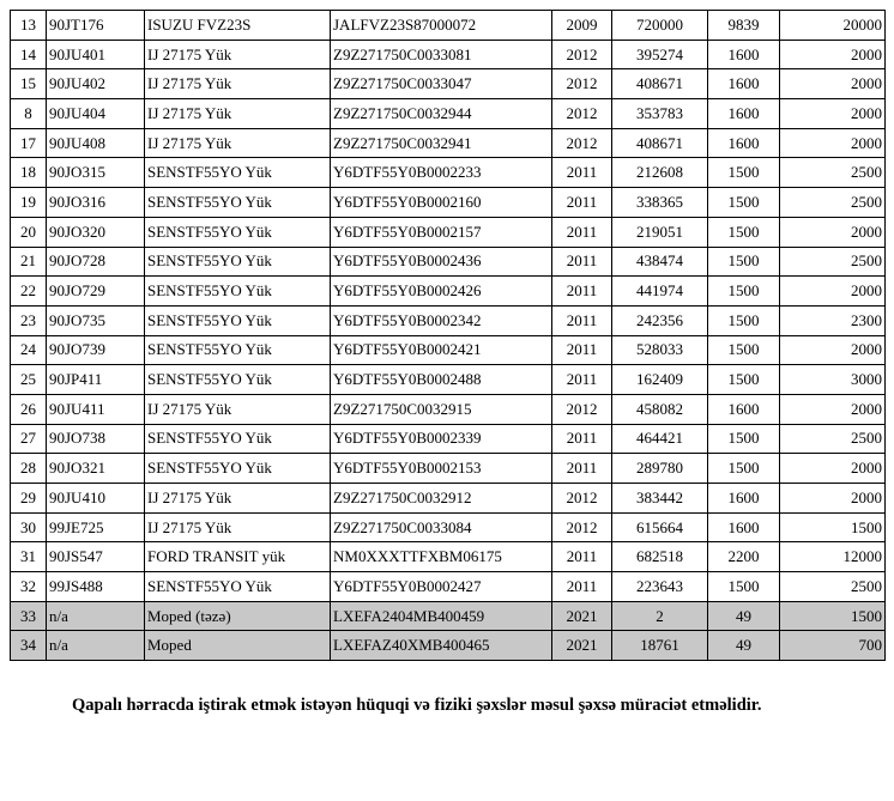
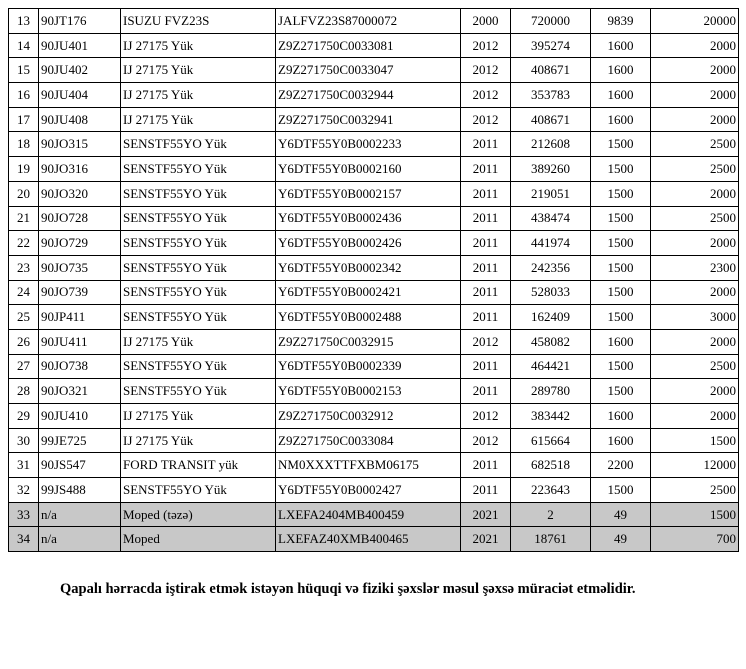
- 13	90JT176	ISUZU FVZ23S	JALFVZ23S87000072	2009	720000	9839	20000
+ 13	90JT176	ISUZU FVZ23S	JALFVZ23S87000072	2000	720000	9839	20000
  14	90JU401	IJ 27175 Yük	Z9Z271750C0033081	2012	395274	1600	2000
  15	90JU402	IJ 27175 Yük	Z9Z271750C0033047	2012	408671	1600	2000
- 8	90JU404	IJ 27175 Yük	Z9Z271750C0032944	2012	353783	1600	2000
+ 16	90JU404	IJ 27175 Yük	Z9Z271750C0032944	2012	353783	1600	2000
  17	90JU408	IJ 27175 Yük	Z9Z271750C0032941	2012	408671	1600	2000
  18	90JO315	SENSTF55YO Yük	Y6DTF55Y0B0002233	2011	212608	1500	2500
- 19	90JO316	SENSTF55YO Yük	Y6DTF55Y0B0002160	2011	338365	1500	2500
+ 19	90JO316	SENSTF55YO Yük	Y6DTF55Y0B0002160	2011	389260	1500	2500
  20	90JO320	SENSTF55YO Yük	Y6DTF55Y0B0002157	2011	219051	1500	2000
  21	90JO728	SENSTF55YO Yük	Y6DTF55Y0B0002436	2011	438474	1500	2500
  22	90JO729	SENSTF55YO Yük	Y6DTF55Y0B0002426	2011	441974	1500	2000
  23	90JO735	SENSTF55YO Yük	Y6DTF55Y0B0002342	2011	242356	1500	2300
  24	90JO739	SENSTF55YO Yük	Y6DTF55Y0B0002421	2011	528033	1500	2000
  25	90JP411	SENSTF55YO Yük	Y6DTF55Y0B0002488	2011	162409	1500	3000
  26	90JU411	IJ 27175 Yük	Z9Z271750C0032915	2012	458082	1600	2000
  27	90JO738	SENSTF55YO Yük	Y6DTF55Y0B0002339	2011	464421	1500	2500
  28	90JO321	SENSTF55YO Yük	Y6DTF55Y0B0002153	2011	289780	1500	2000
  29	90JU410	IJ 27175 Yük	Z9Z271750C0032912	2012	383442	1600	2000
  30	99JE725	IJ 27175 Yük	Z9Z271750C0033084	2012	615664	1600	1500
  31	90JS547	FORD TRANSIT yük	NM0XXXTTFXBM06175	2011	682518	2200	12000
  32	99JS488	SENSTF55YO Yük	Y6DTF55Y0B0002427	2011	223643	1500	2500
  33	n/a	Moped (təzə)	LXEFA2404MB400459	2021	2	49	1500
  34	n/a	Moped	LXEFAZ40XMB400465	2021	18761	49	700
  Qapalı hərracda iştirak etmək istəyən hüquqi və fiziki şəxslər məsul şəxsə müraciət etməlidir.
